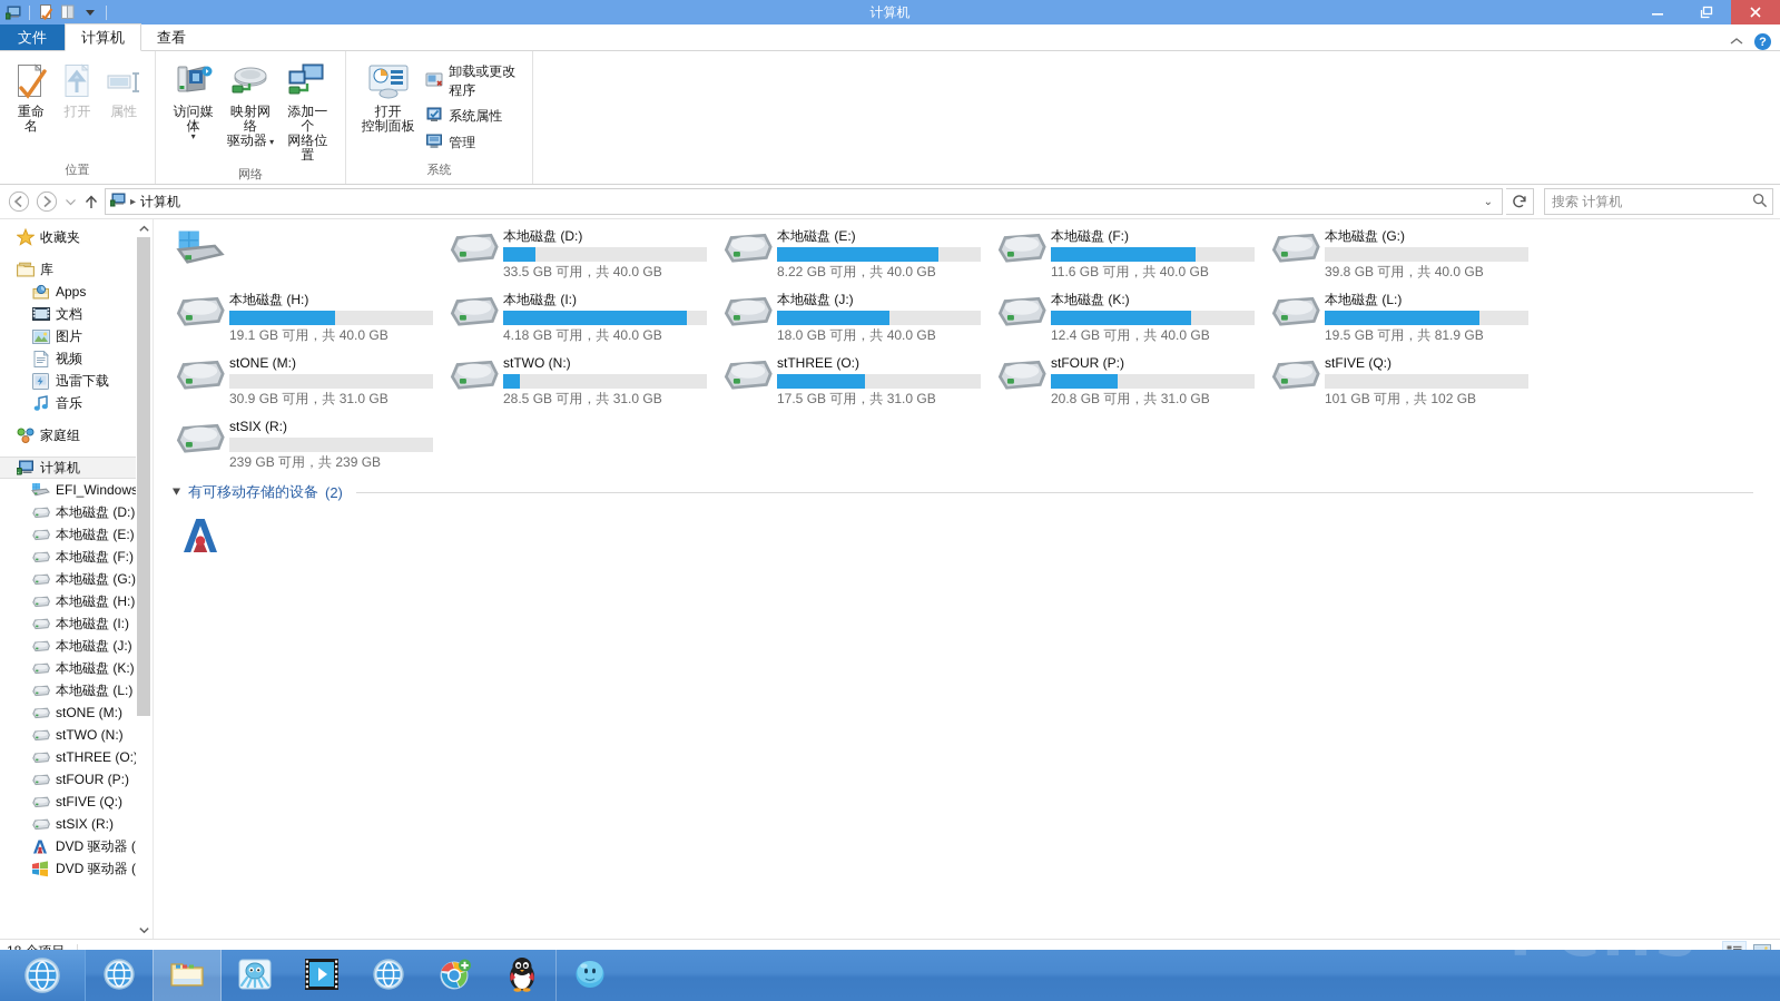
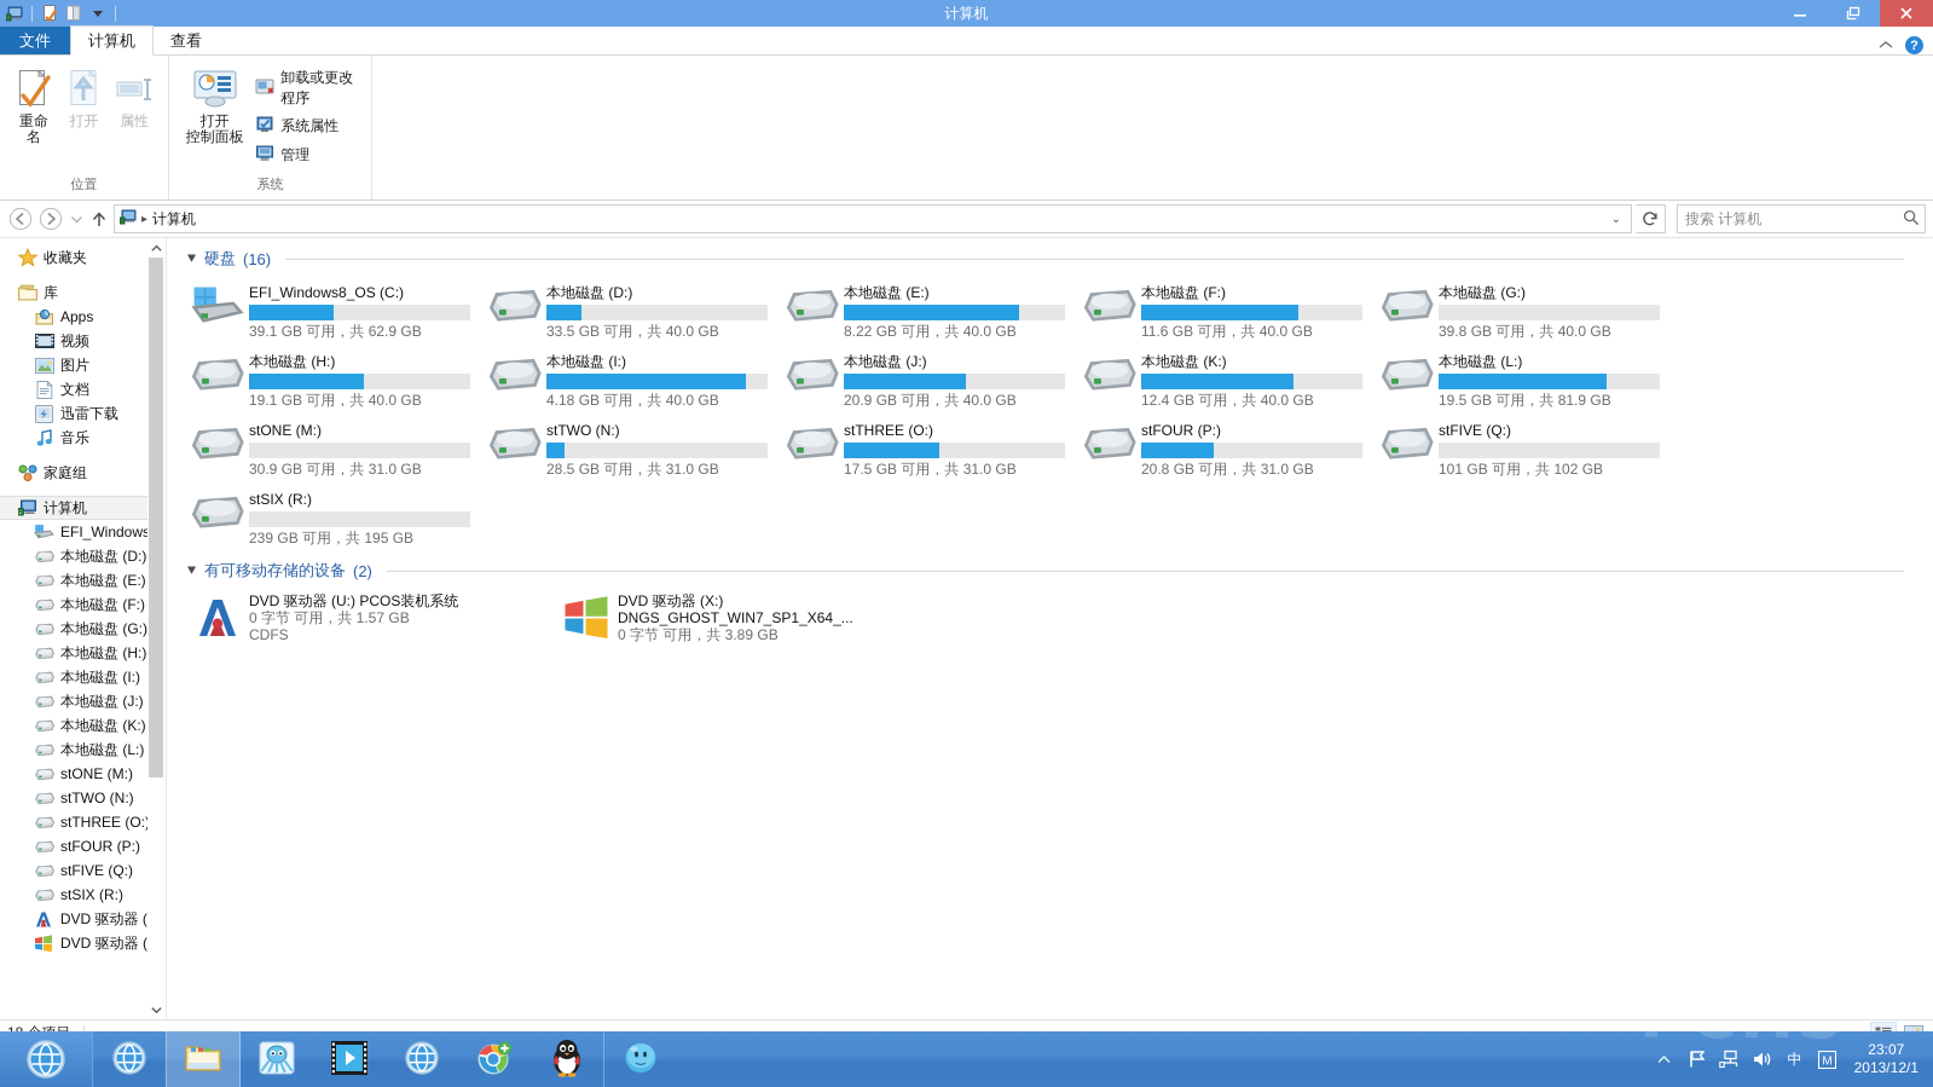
  计算机
  文件
  计算机
  查看
  ?
  重命名
  打开
  属性
  位置
- 访问媒体
- ▾
- 映射网络
- 驱动器 ▾
- 添加一个
- 网络位置
- 网络
  打开
  控制面板
  卸载或更改程序
  系统属性
  管理
  系统
  ▸
  计算机
  ⌄
  搜索 计算机
  收藏夹
  库
  Apps
- 文档
+ 视频
  图片
- 视频
+ 文档
  迅雷下载
  音乐
  家庭组
  计算机
  EFI_Window
  本地磁盘 (D:)
  本地磁盘 (E:)
  本地磁盘 (F:)
  本地磁盘 (G:)
  本地磁盘 (H:)
  本地磁盘 (I:)
  本地磁盘 (J:)
  本地磁盘 (K:)
  本地磁盘 (L:)
  stONE (M:)
  stTWO (N:)
  stTHREE (O:
  stFOUR (P:)
  stFIVE (Q:)
  stSIX (R:)
  DVD 驱动器 (
  DVD 驱动器 (
+ 硬盘
+ (16)
+ EFI_Windows8_OS (C:)
+ 39.1 GB 可用，共 62.9 GB
  本地磁盘 (D:)
  33.5 GB 可用，共 40.0 GB
  本地磁盘 (E:)
  8.22 GB 可用，共 40.0 GB
  本地磁盘 (F:)
  11.6 GB 可用，共 40.0 GB
  本地磁盘 (G:)
  39.8 GB 可用，共 40.0 GB
  本地磁盘 (H:)
  19.1 GB 可用，共 40.0 GB
  本地磁盘 (I:)
  4.18 GB 可用，共 40.0 GB
  本地磁盘 (J:)
- 18.0 GB 可用，共 40.0 GB
+ 20.9 GB 可用，共 40.0 GB
  本地磁盘 (K:)
  12.4 GB 可用，共 40.0 GB
  本地磁盘 (L:)
  19.5 GB 可用，共 81.9 GB
  stONE (M:)
  30.9 GB 可用，共 31.0 GB
  stTWO (N:)
  28.5 GB 可用，共 31.0 GB
  stTHREE (O:)
  17.5 GB 可用，共 31.0 GB
  stFOUR (P:)
  20.8 GB 可用，共 31.0 GB
  stFIVE (Q:)
  101 GB 可用，共 102 GB
  stSIX (R:)
- 239 GB 可用，共 239 GB
+ 239 GB 可用，共 195 GB
  有可移动存储的设备
  (2)
+ DVD 驱动器 (U:) PCOS装机系统
+ 0 字节 可用，共 1.57 GB
+ CDFS
+ DVD 驱动器 (X:)
+ DNGS_GHOST_WIN7_SP1_X64_...
+ 0 字节 可用，共 3.89 GB
+ 中
+ M
+ 23:07
+ 2013/12/1
